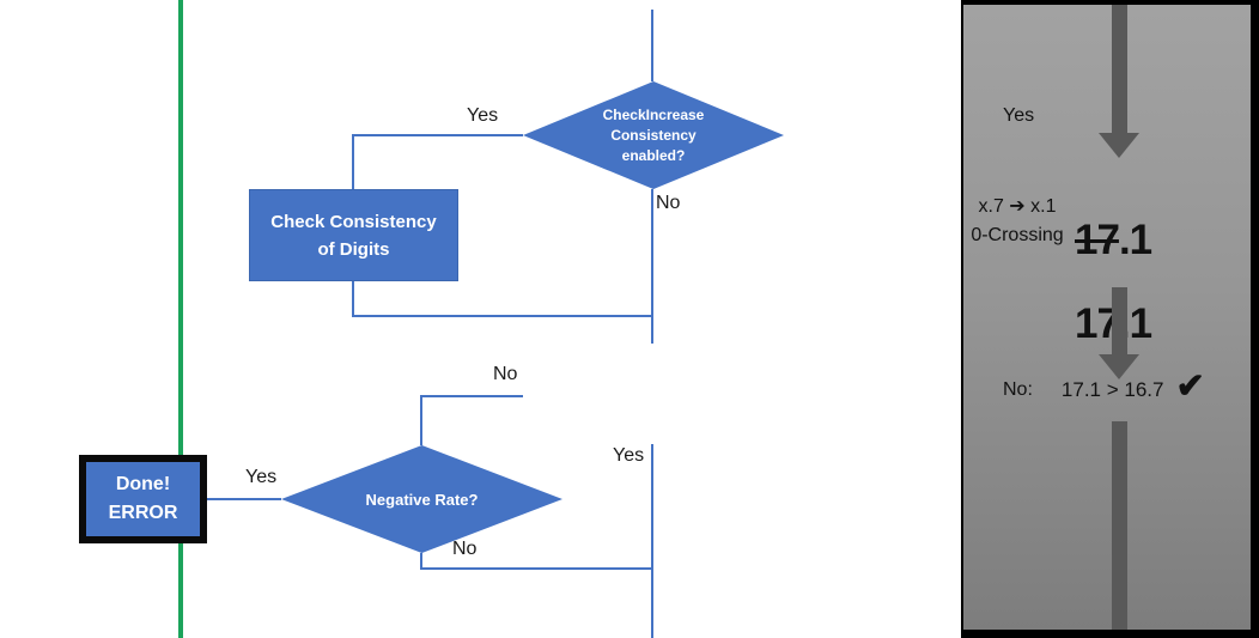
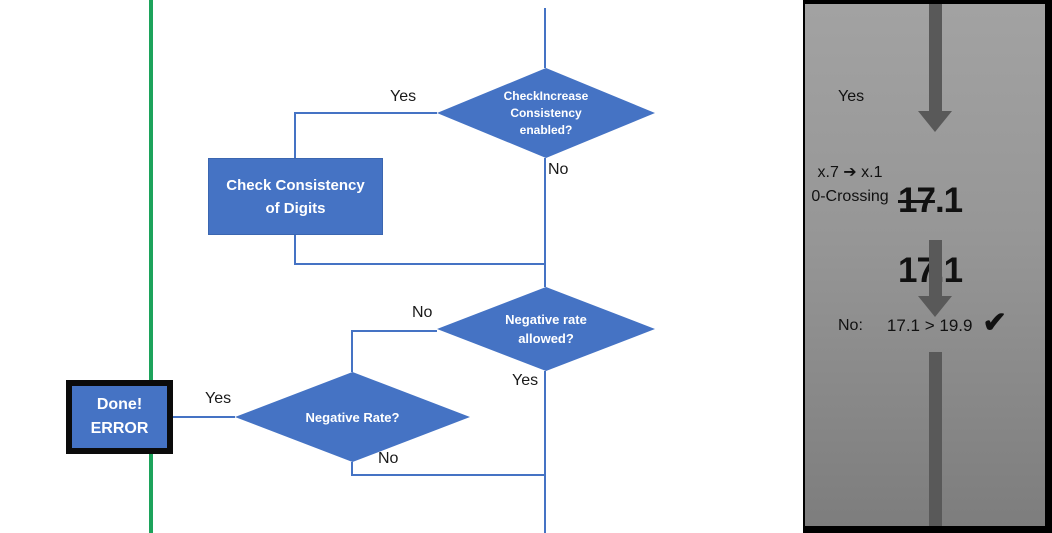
  CheckIncrease
  Consistency
  enabled?
  Check Consistency
  of Digits
+ Negative rate
+ allowed?
  Negative Rate?
  Done!
  ERROR
  Yes
  No
  No
  Yes
  Yes
  No
  Yes
  x.7 ➔ x.1
  0-Crossing
  17.1
  171
  No:
- 17.1 > 16.7
+ 17.1 > 19.9
  ✔
